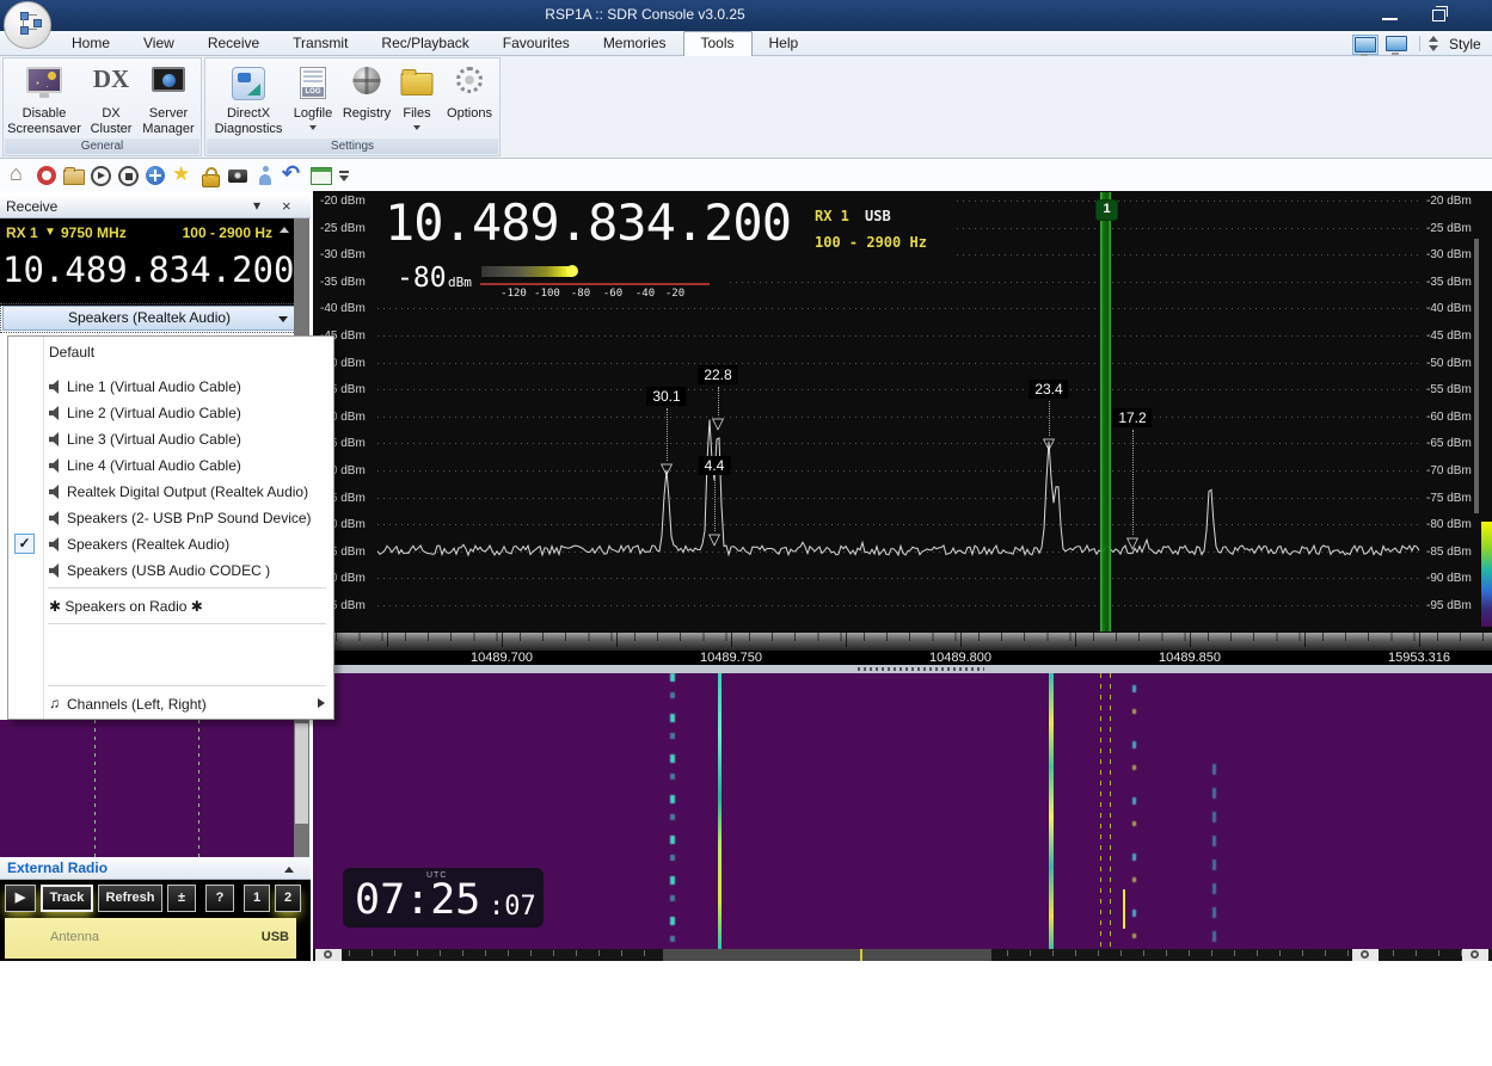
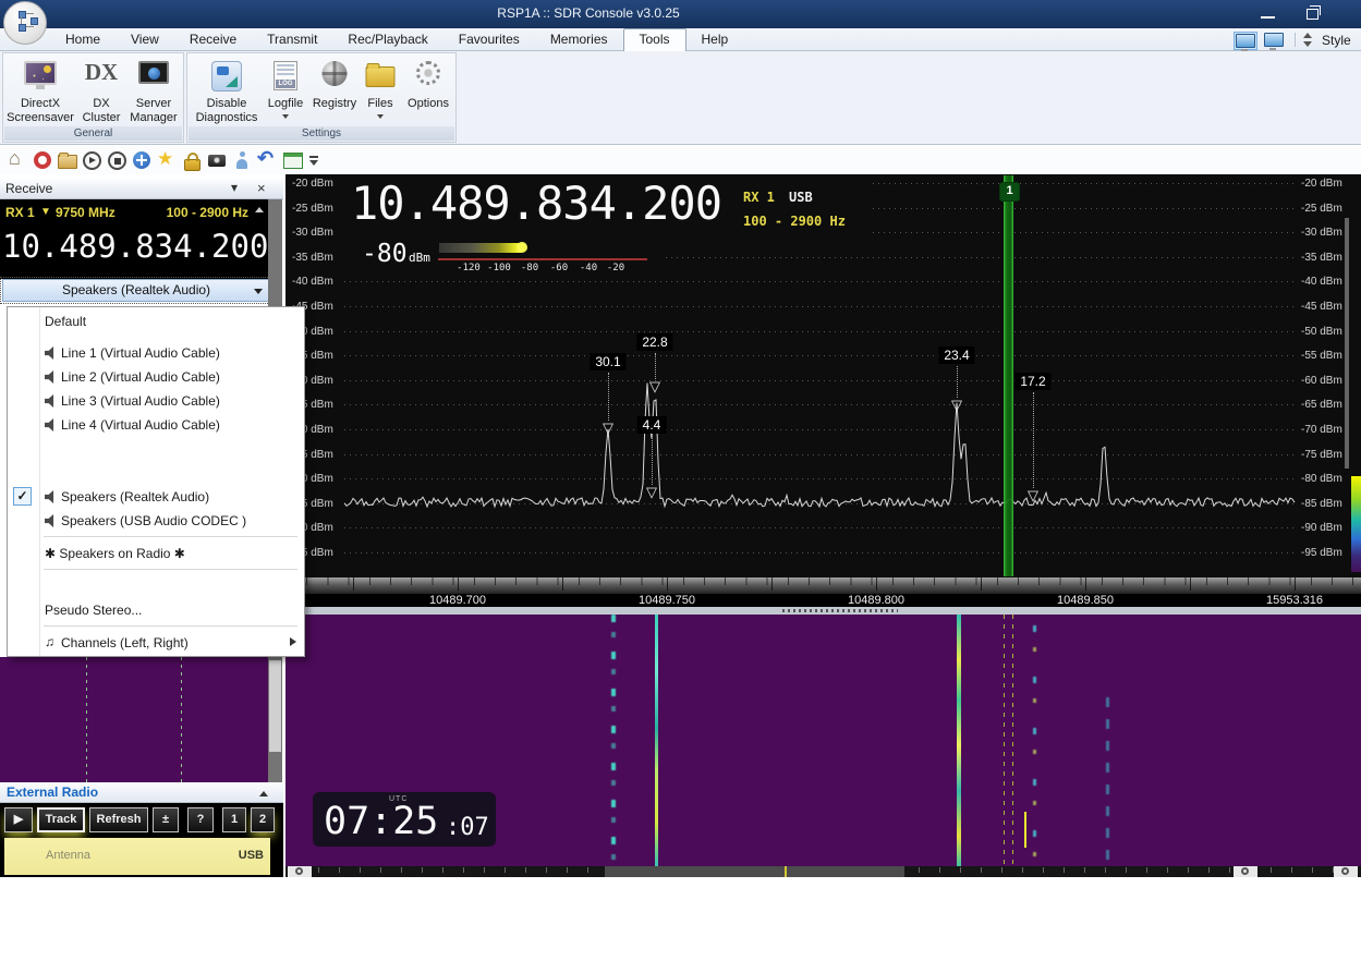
  RSP1A :: SDR Console v3.0.25
  Home
  View
  Receive
  Transmit
  Rec/Playback
  Favourites
  Memories
  Tools
  Help
  Style
- Disable
+ DirectX
  Screensaver
  DX
  DX
  Cluster
  Server
  Manager
  General
- DirectX
+ Disable
  Diagnostics
  Logfile
  Registry
  Files
  Options
  Settings
  Receive
  ▾
  ×
  RX 1
  ▼
  9750 MHz
  100 - 2900 Hz
  10.489.834.200
  Speakers (Realtek Audio)
  External Radio
  ▶
  Track
  Refresh
  ±
  ?
  1
  2
  Antenna
  USB
  Default
  Line 1 (Virtual Audio Cable)
  Line 2 (Virtual Audio Cable)
  Line 3 (Virtual Audio Cable)
  Line 4 (Virtual Audio Cable)
- Realtek Digital Output (Realtek Audio)
- Speakers (2- USB PnP Sound Device)
  ✓
  Speakers (Realtek Audio)
  Speakers (USB Audio CODEC )
  ✱ Speakers on Radio ✱
+ Pseudo Stereo...
  ♫
  Channels (Left, Right)
  -20 dBm
  -20 dBm
  -25 dBm
  -25 dBm
  -30 dBm
  -30 dBm
  -35 dBm
  -35 dBm
  -40 dBm
  -40 dBm
  -45 dBm
  -50 dBm
  -55 dBm
  -60 dBm
  -65 dBm
  -70 dBm
  -75 dBm
  -80 dBm
  -85 dBm
  -90 dBm
  -95 dBm
  10.489.834.200
  RX 1
  USB
  100 - 2900 Hz
  -80
  dBm
  30.1
  ▽
  22.8
  ▽
  4.4
  ▽
  23.4
  ▽
  17.2
  ▽
  1
  -120
  -100
  -80
  -60
  -40
  -20
  10489.700
  10489.750
  10489.800
  10489.850
  15953.316
  07:25
  :07
